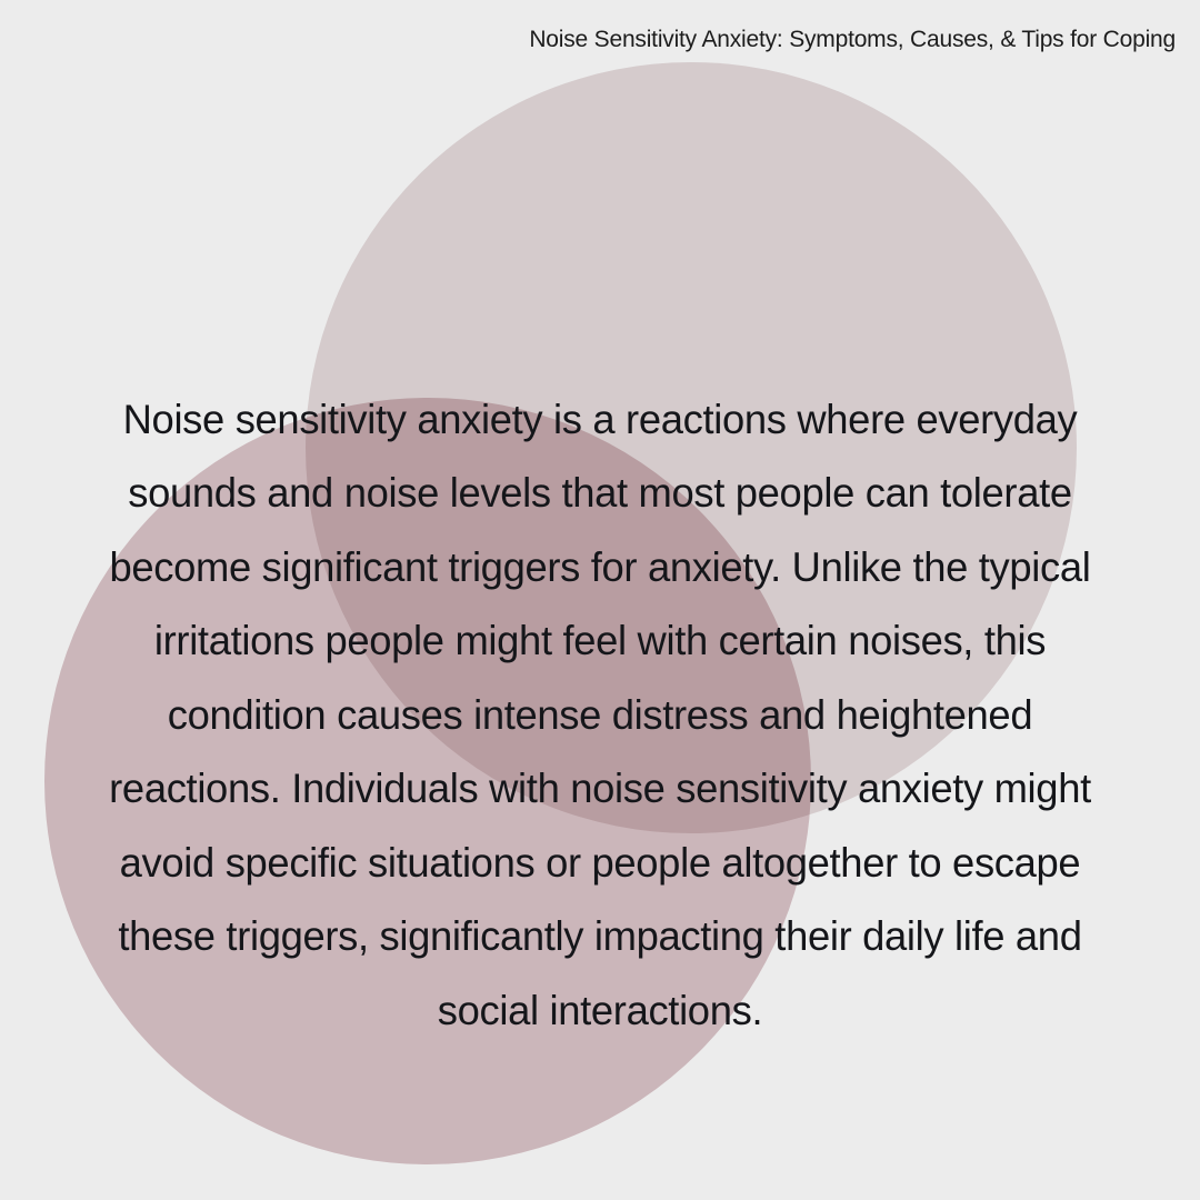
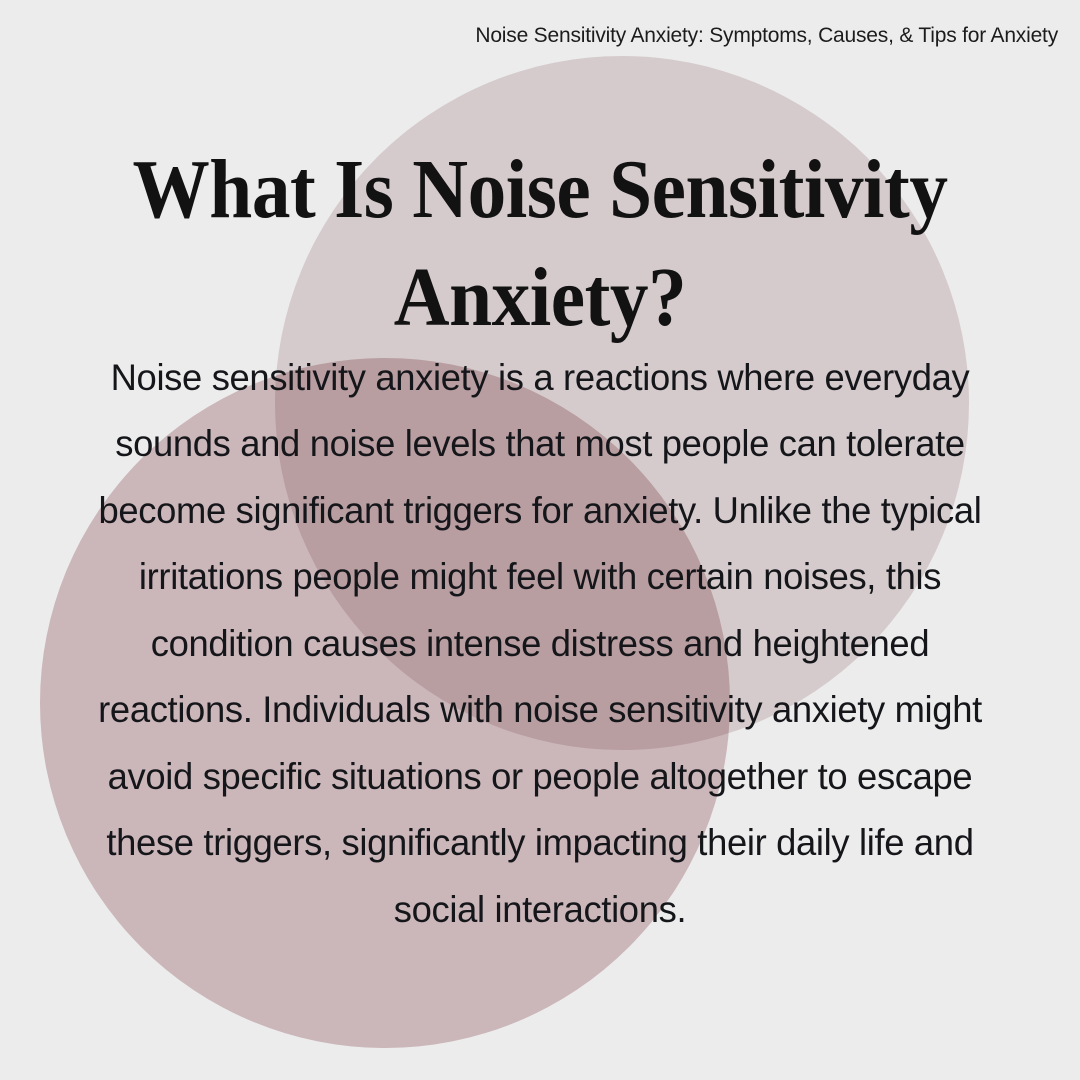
- Noise Sensitivity Anxiety: Symptoms, Causes, & Tips for Coping
+ Noise Sensitivity Anxiety: Symptoms, Causes, & Tips for Anxiety
+ What Is Noise Sensitivity Anxiety?
  Noise sensitivity anxiety is a reactions where everyday sounds and noise levels that most people can tolerate become significant triggers for anxiety. Unlike the typical irritations people might feel with certain noises, this condition causes intense distress and heightened reactions. Individuals with noise sensitivity anxiety might avoid specific situations or people altogether to escape these triggers, significantly impacting their daily life and social interactions.
